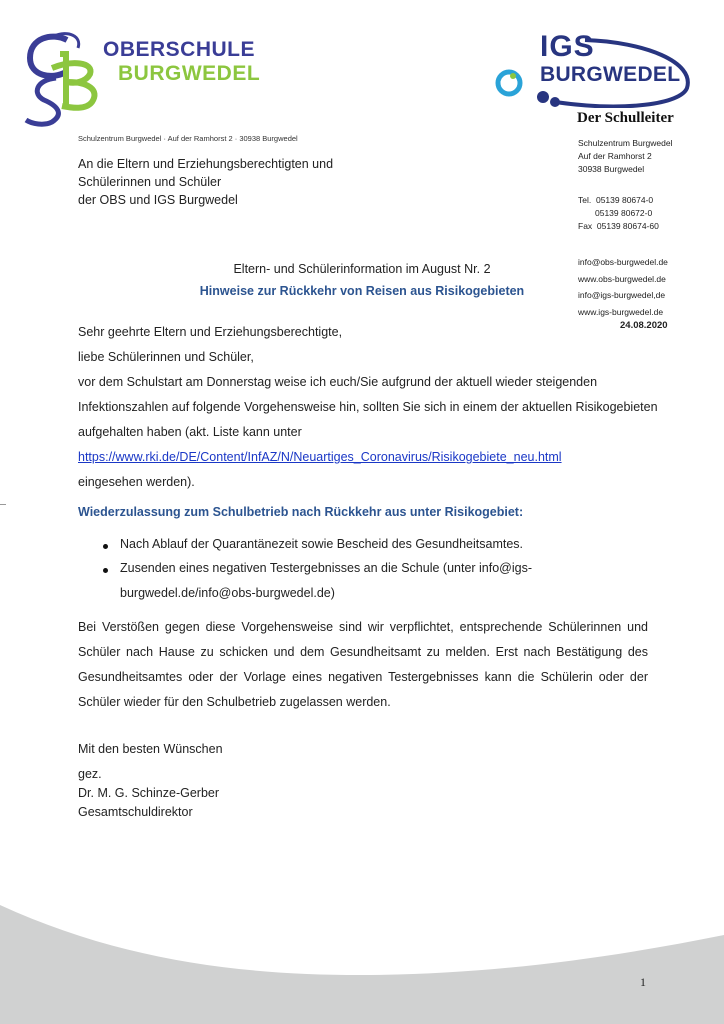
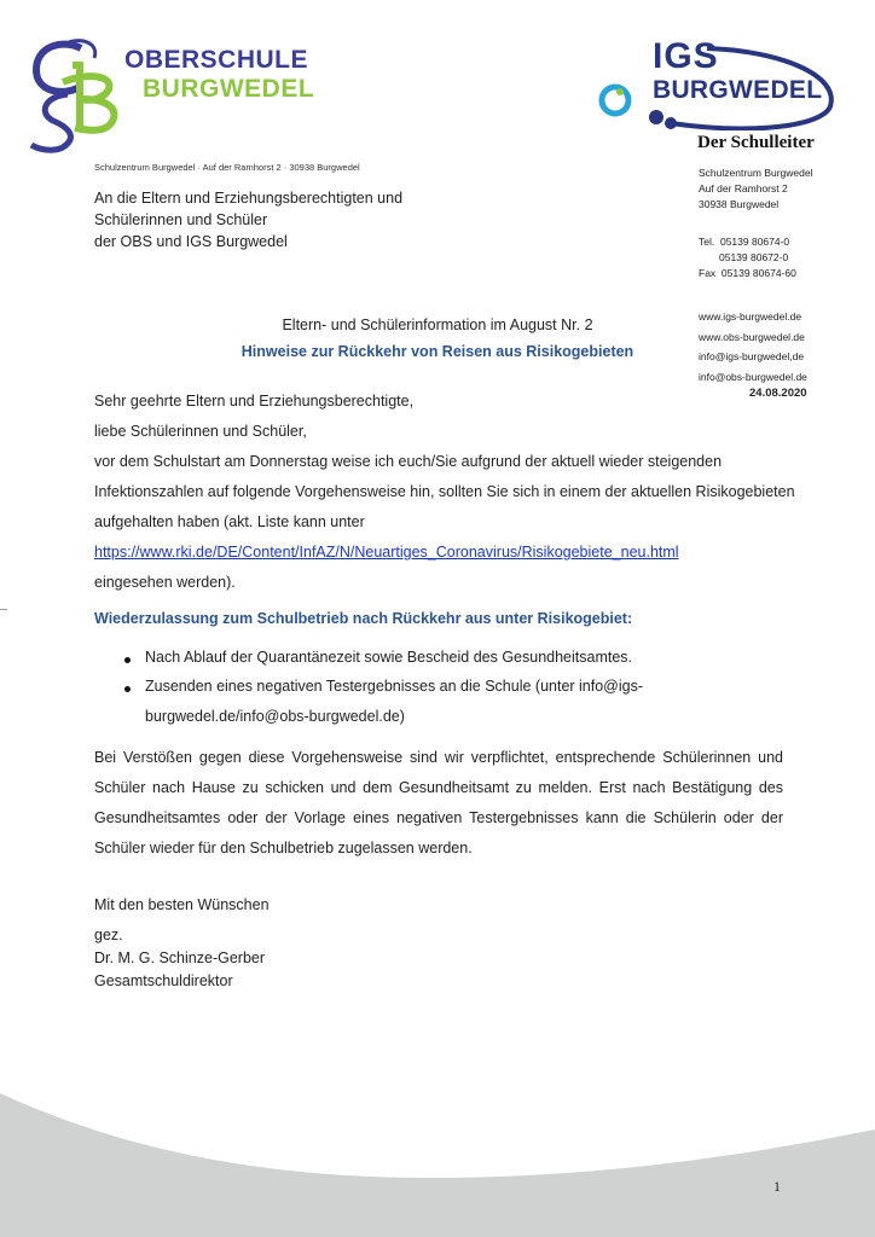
  OBERSCHULE
  BURGWEDEL
  Schulzentrum Burgwedel · Auf der Ramhorst 2 · 30938 Burgwedel
  IGS
  BURGWEDEL
  Der Schulleiter
  Schulzentrum Burgwedel
  Auf der Ramhorst 2
  30938 Burgwedel
  Tel. 05139 80674-0
  05139 80672-0
  Fax 05139 80674-60
- info@obs-burgwedel.de
+ www.igs-burgwedel.de
  www.obs-burgwedel.de
  info@igs-burgwedel,de
- www.igs-burgwedel.de
+ info@obs-burgwedel.de
  24.08.2020
  An die Eltern und Erziehungsberechtigten und
  Schülerinnen und Schüler
  der OBS und IGS Burgwedel
  Eltern- und Schülerinformation im August Nr. 2
  Hinweise zur Rückkehr von Reisen aus Risikogebieten
  Sehr geehrte Eltern und Erziehungsberechtigte,
  liebe Schülerinnen und Schüler,
  vor dem Schulstart am Donnerstag weise ich euch/Sie aufgrund der aktuell wieder steigenden
  Infektionszahlen auf folgende Vorgehensweise hin, sollten Sie sich in einem der aktuellen Risikogebieten
  aufgehalten haben (akt. Liste kann unter
  https://www.rki.de/DE/Content/InfAZ/N/Neuartiges_Coronavirus/Risikogebiete_neu.html
  eingesehen werden).
  Wiederzulassung zum Schulbetrieb nach Rückkehr aus unter Risikogebiet:
  Nach Ablauf der Quarantänezeit sowie Bescheid des Gesundheitsamtes.
  Zusenden eines negativen Testergebnisses an die Schule (unter info@igs-
  burgwedel.de/info@obs-burgwedel.de)
  Bei Verstößen gegen diese Vorgehensweise sind wir verpflichtet, entsprechende Schülerinnen und
  Schüler nach Hause zu schicken und dem Gesundheitsamt zu melden. Erst nach Bestätigung des
  Gesundheitsamtes oder der Vorlage eines negativen Testergebnisses kann die Schülerin oder der
  Schüler wieder für den Schulbetrieb zugelassen werden.
  Mit den besten Wünschen
  gez.
  Dr. M. G. Schinze-Gerber
  Gesamtschuldirektor
  1
